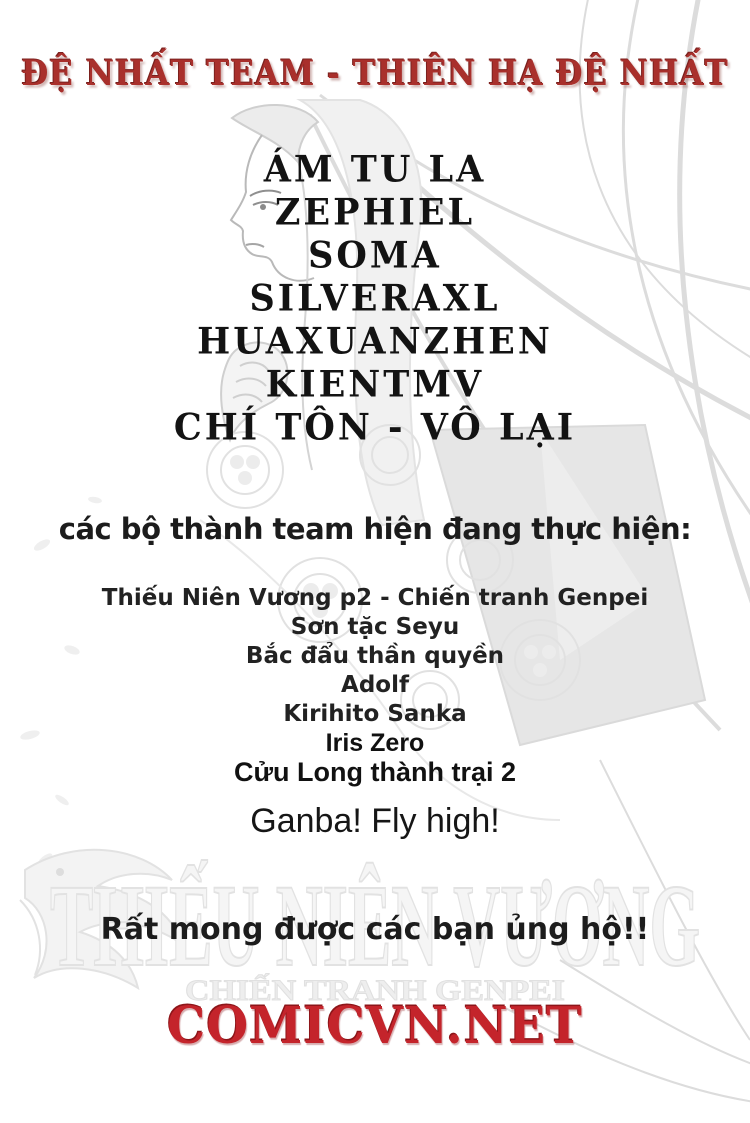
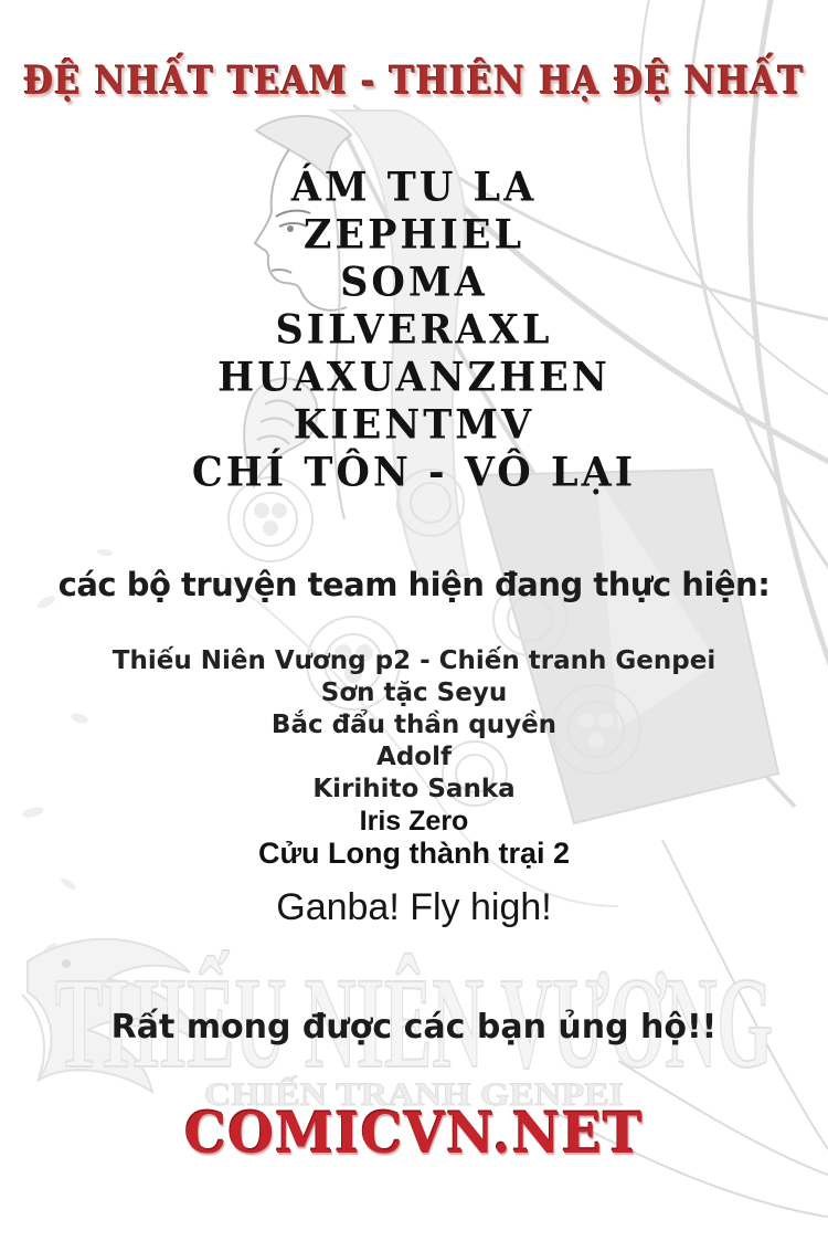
  THIẾU NIÊN VƯƠNG
  CHIẾN TRANH GENPEI
  ĐỆ NHẤT TEAM - THIÊN HẠ ĐỆ NHẤT
  ÁM TU LA
  ZEPHIEL
  SOMA
  SILVERAXL
  HUAXUANZHEN
  KIENTMV
  CHÍ TÔN - VÔ LẠI
- các bộ thành team hiện đang thực hiện:
+ các bộ truyện team hiện đang thực hiện:
  Thiếu Niên Vương p2 - Chiến tranh Genpei
  Sơn tặc Seyu
  Bắc đẩu thần quyền
  Adolf
  Kirihito Sanka
  Iris Zero
  Cửu Long thành trại 2
  Ganba! Fly high!
  Rất mong được các bạn ủng hộ!!
  COMICVN.NET
